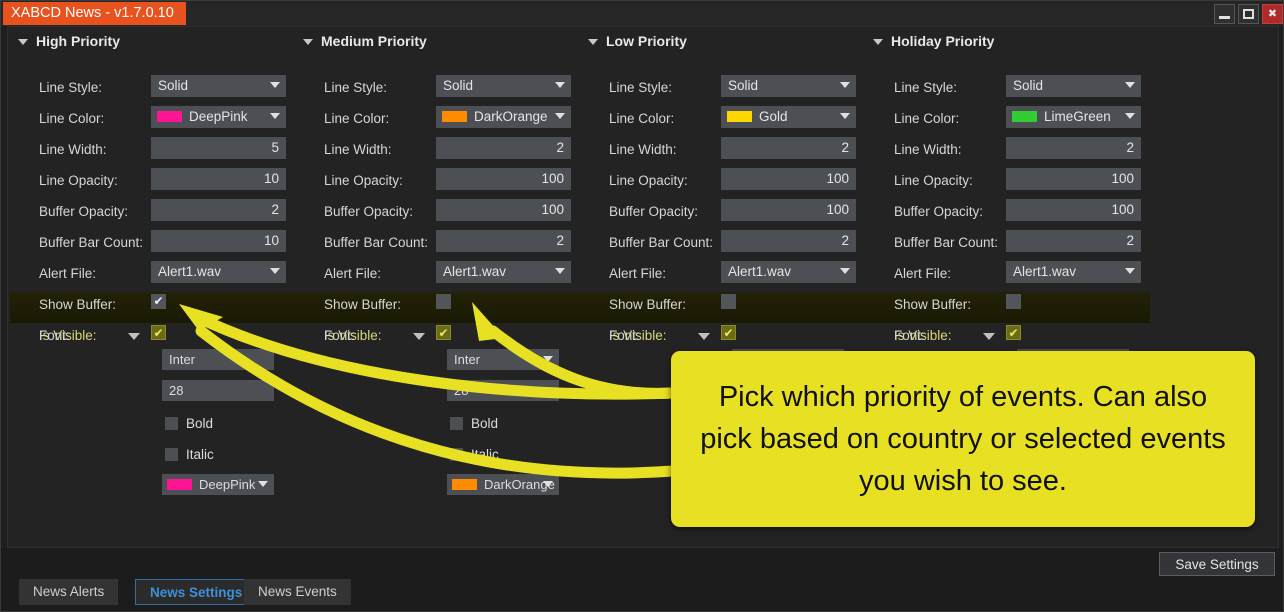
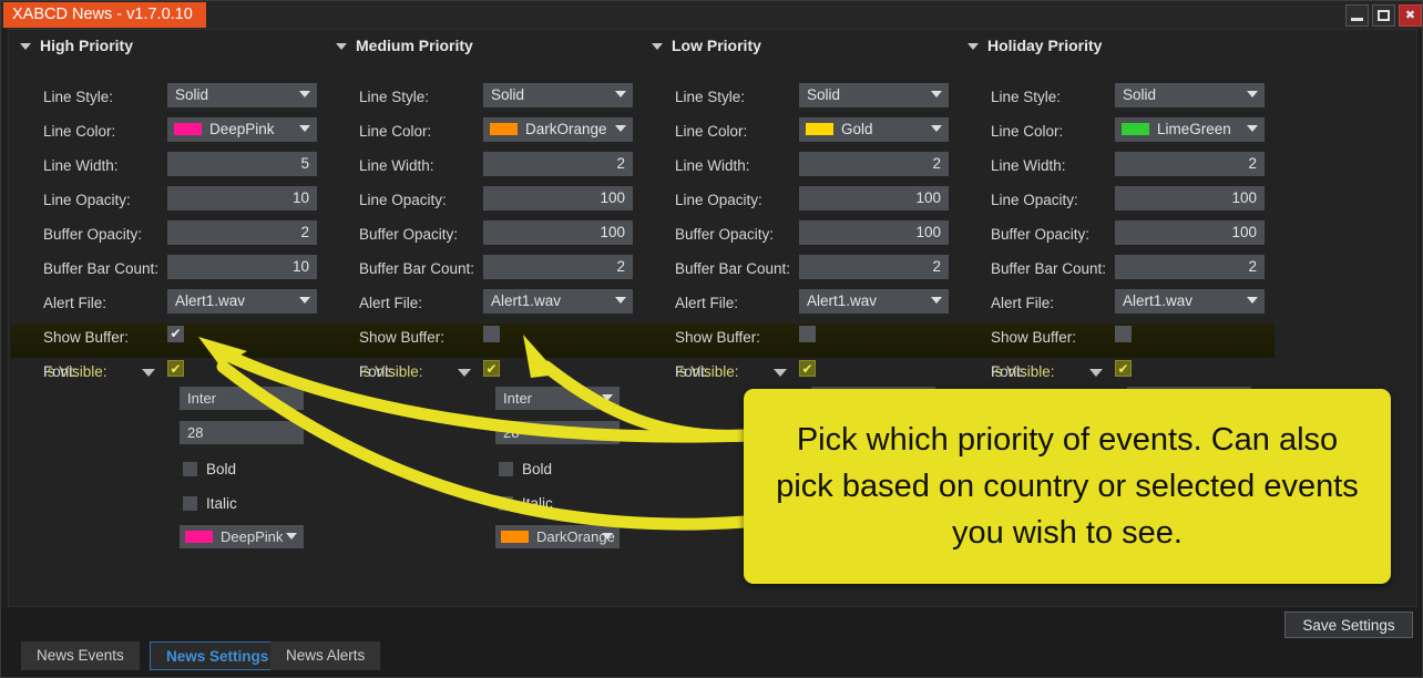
  XABCD News - v1.7.0.10
  ✖
  High Priority
  Line Style:
  Solid
  Line Color:
  DeepPink
  Line Width:
  5
  Line Opacity:
  10
  Buffer Opacity:
  2
  Buffer Bar Count:
  10
  Alert File:
  Alert1.wav
  Show Buffer:
  ✔
  Is Visible:
  ✔
  Font:
  Inter
  28
  Bold
  Italic
  DeepPink
  Medium Priority
  Line Style:
  Solid
  Line Color:
  DarkOrange
  Line Width:
  2
  Line Opacity:
  100
  Buffer Opacity:
  100
  Buffer Bar Count:
  2
  Alert File:
  Alert1.wav
  Show Buffer:
  Is Visible:
  ✔
  Font:
  Inter
  Bold
  DarkOrange
  Low Priority
  Line Style:
  Solid
  Line Color:
  Gold
  Line Width:
  2
  Line Opacity:
  100
  Buffer Opacity:
  100
  Buffer Bar Count:
  2
  Alert File:
  Alert1.wav
  Show Buffer:
  Is Visible:
  ✔
  Font:
  Holiday Priority
  Line Style:
  Solid
  Line Color:
  LimeGreen
  Line Width:
  2
  Line Opacity:
  100
  Buffer Opacity:
  100
  Buffer Bar Count:
  2
  Alert File:
  Alert1.wav
  Show Buffer:
  Is Visible:
  ✔
  Font:
  Pick which priority of events. Can also pick based on country or selected events you wish to see.
  Save Settings
- News Alerts
+ News Events
  News Settings
- News Events
+ News Alerts
